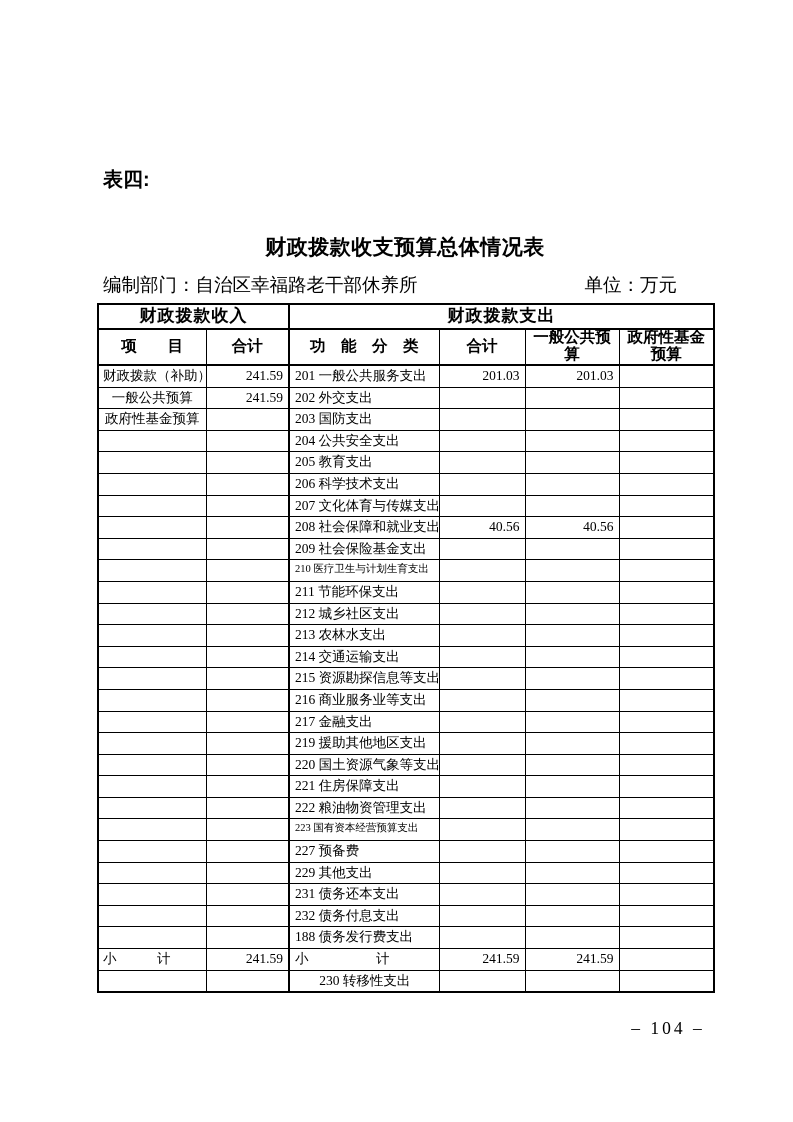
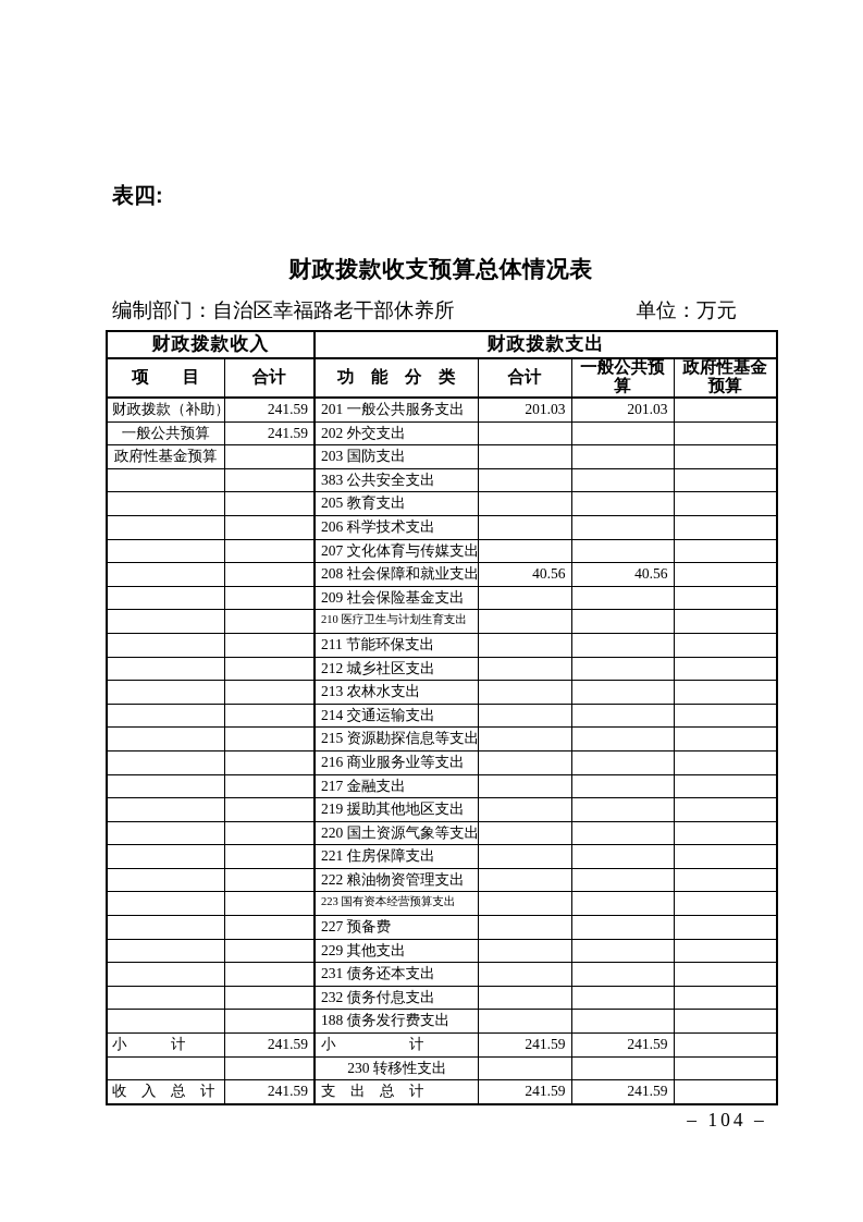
  表四:
  财政拨款收支预算总体情况表
  编制部门：自治区幸福路老干部休养所
  单位：万元
  财政拨款收入	财政拨款支出
  项 目	合计	功 能 分 类	合计	一般公共预 算	政府性基金 预算
  财政拨款（补助）	241.59	201 一般公共服务支出	201.03	201.03
  一般公共预算	241.59	202 外交支出
  政府性基金预算		203 国防支出
- 		204 公共安全支出
+ 		383 公共安全支出
  		205 教育支出
  		206 科学技术支出
  		207 文化体育与传媒支出
  		208 社会保障和就业支出	40.56	40.56
  		209 社会保险基金支出
  		210 医疗卫生与计划生育支出
  		211 节能环保支出
  		212 城乡社区支出
  		213 农林水支出
  		214 交通运输支出
  		215 资源勘探信息等支出
  		216 商业服务业等支出
  		217 金融支出
  		219 援助其他地区支出
  		220 国土资源气象等支出
  		221 住房保障支出
  		222 粮油物资管理支出
  		223 国有资本经营预算支出
  		227 预备费
  		229 其他支出
  		231 债务还本支出
  		232 债务付息支出
  		188 债务发行费支出
  小 计	241.59	小 计	241.59	241.59
  		230 转移性支出
+ 收 入 总 计	241.59	支 出 总 计	241.59	241.59
  – 104 –
